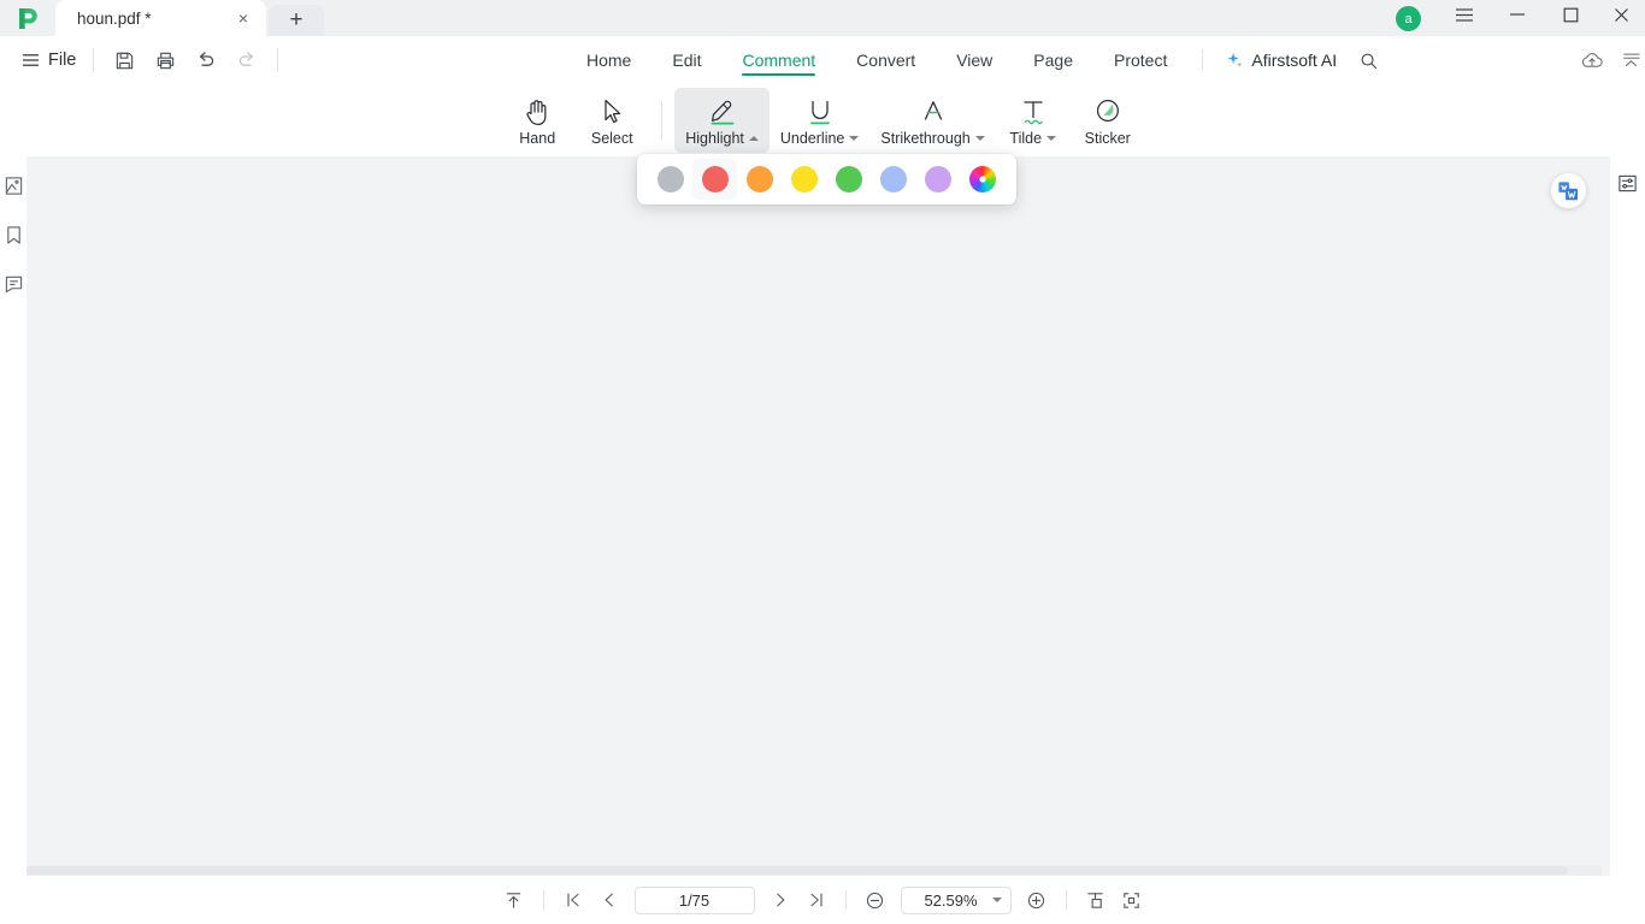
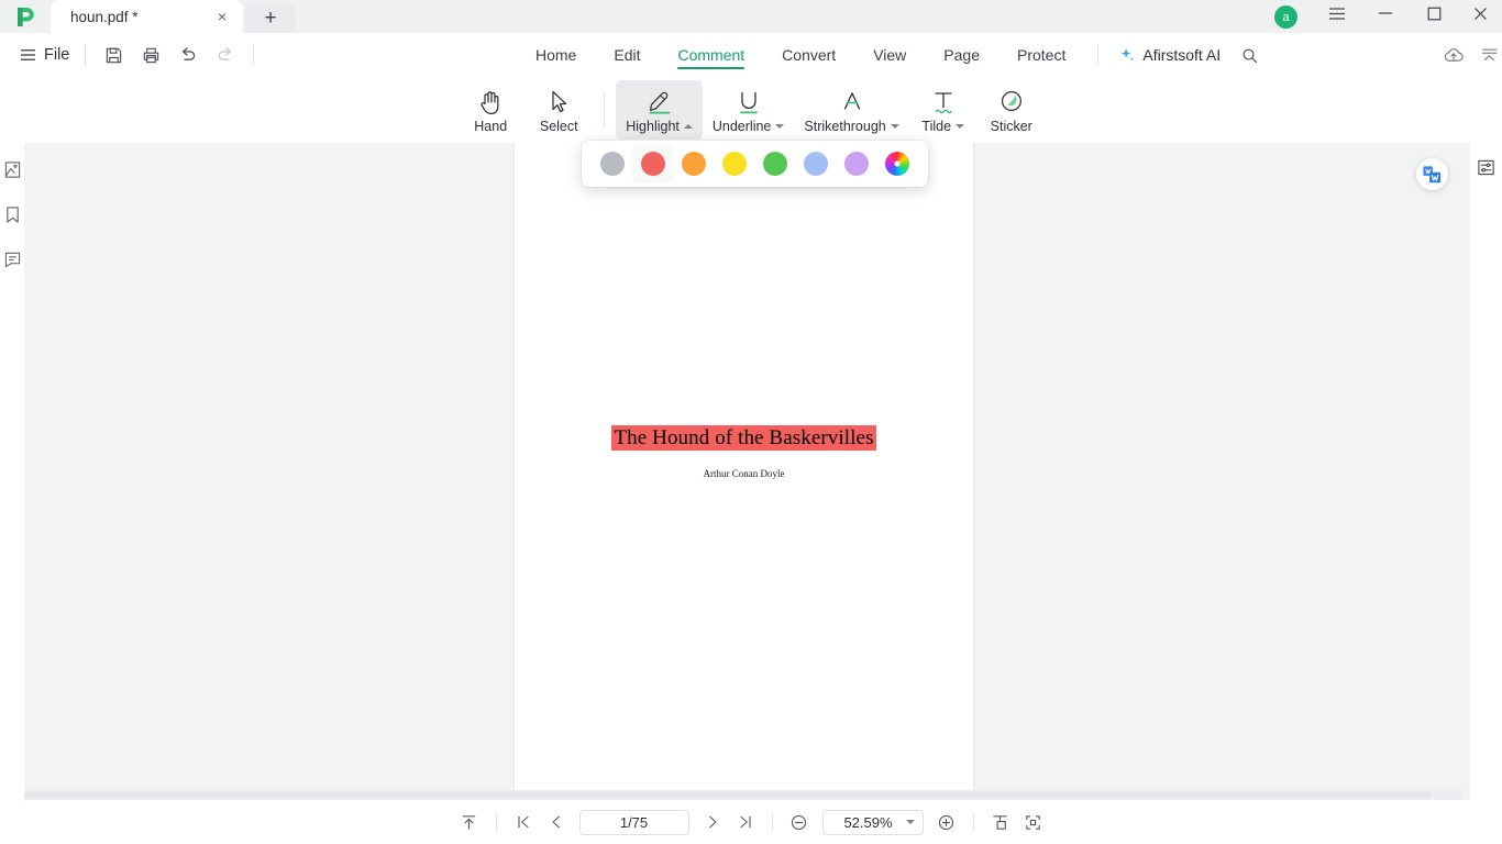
  houn.pdf *
  ×
  +
  a
  File
  Home
  Edit
  Comment
  Convert
  View
  Page
  Protect
  Afirstsoft AI
  Hand
  Select
  Highlight
  Underline
  Strikethrough
  Tilde
  Sticker
+ The Hound of the Baskervilles
+ Arthur Conan Doyle
  1/75
  52.59%
